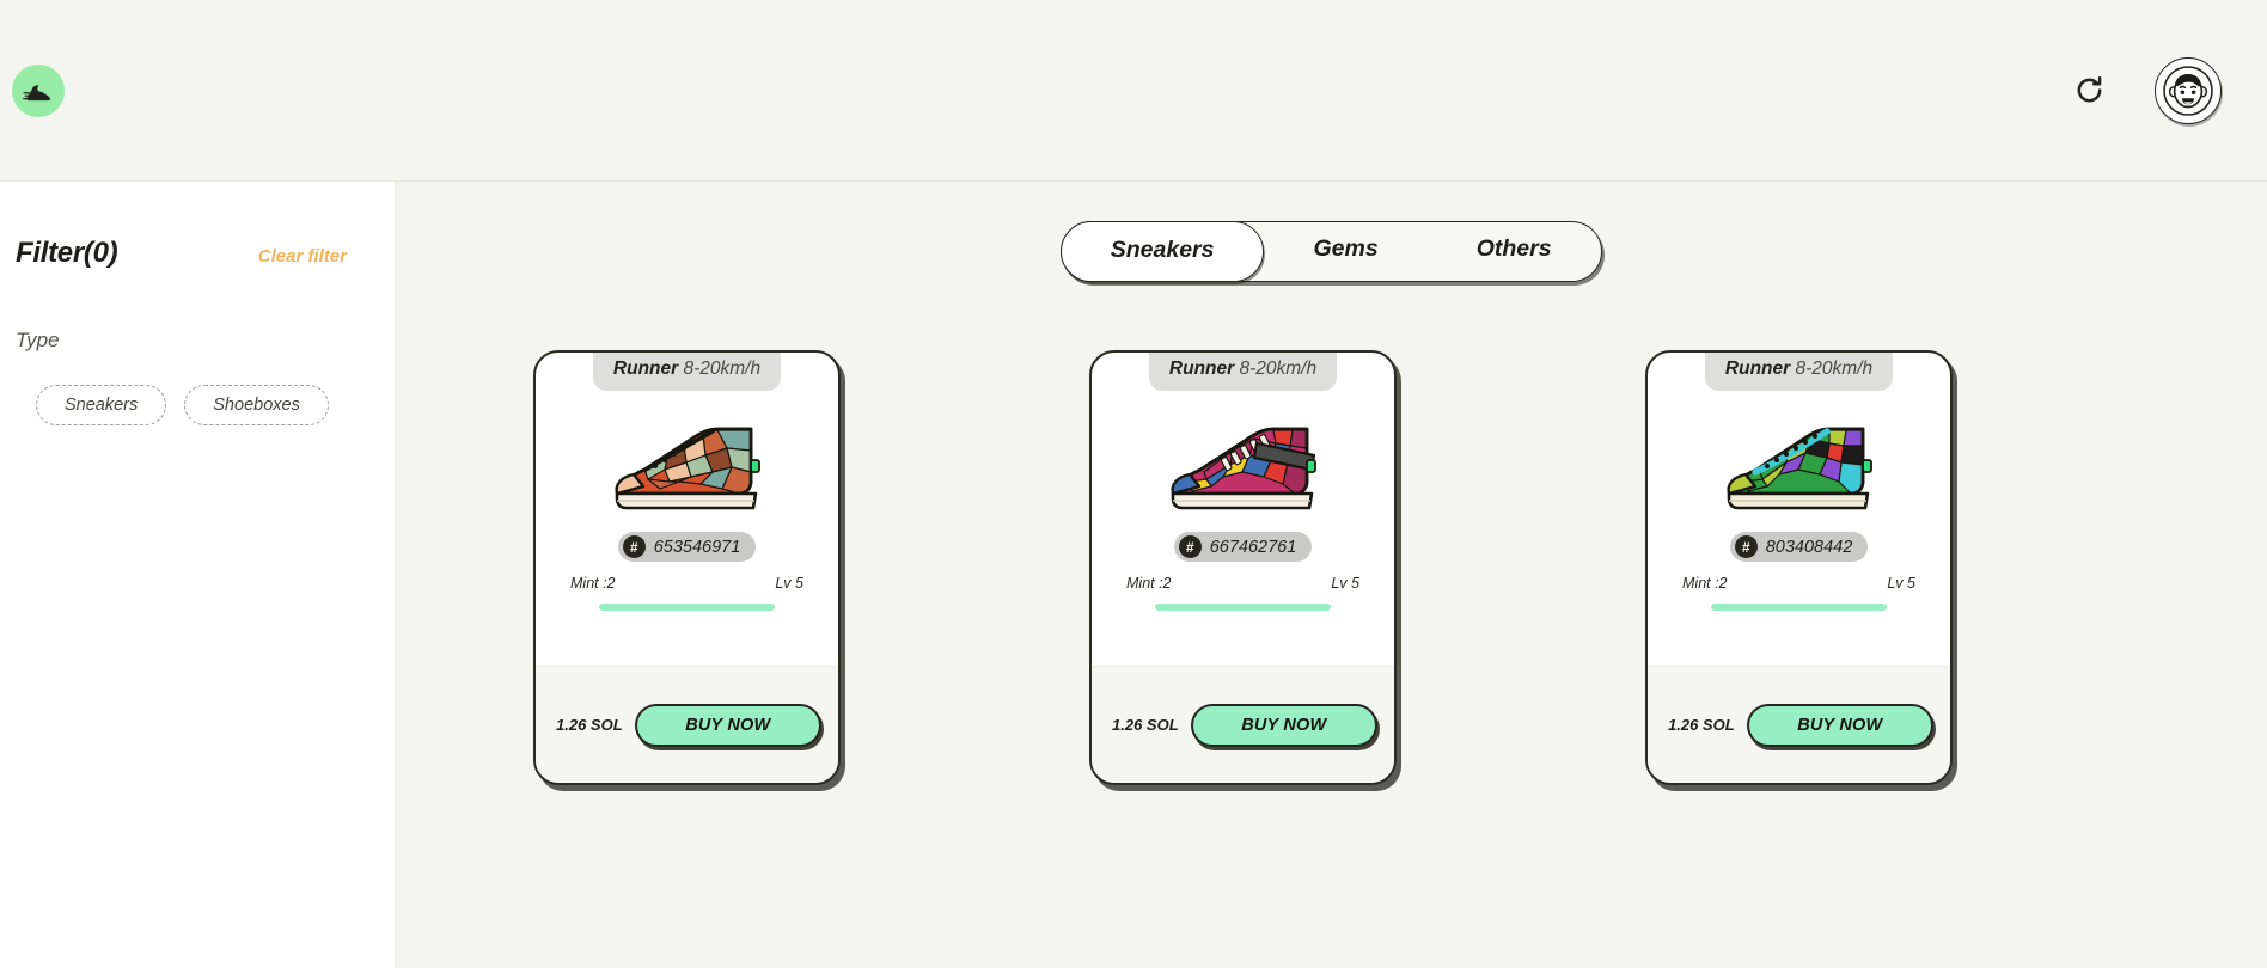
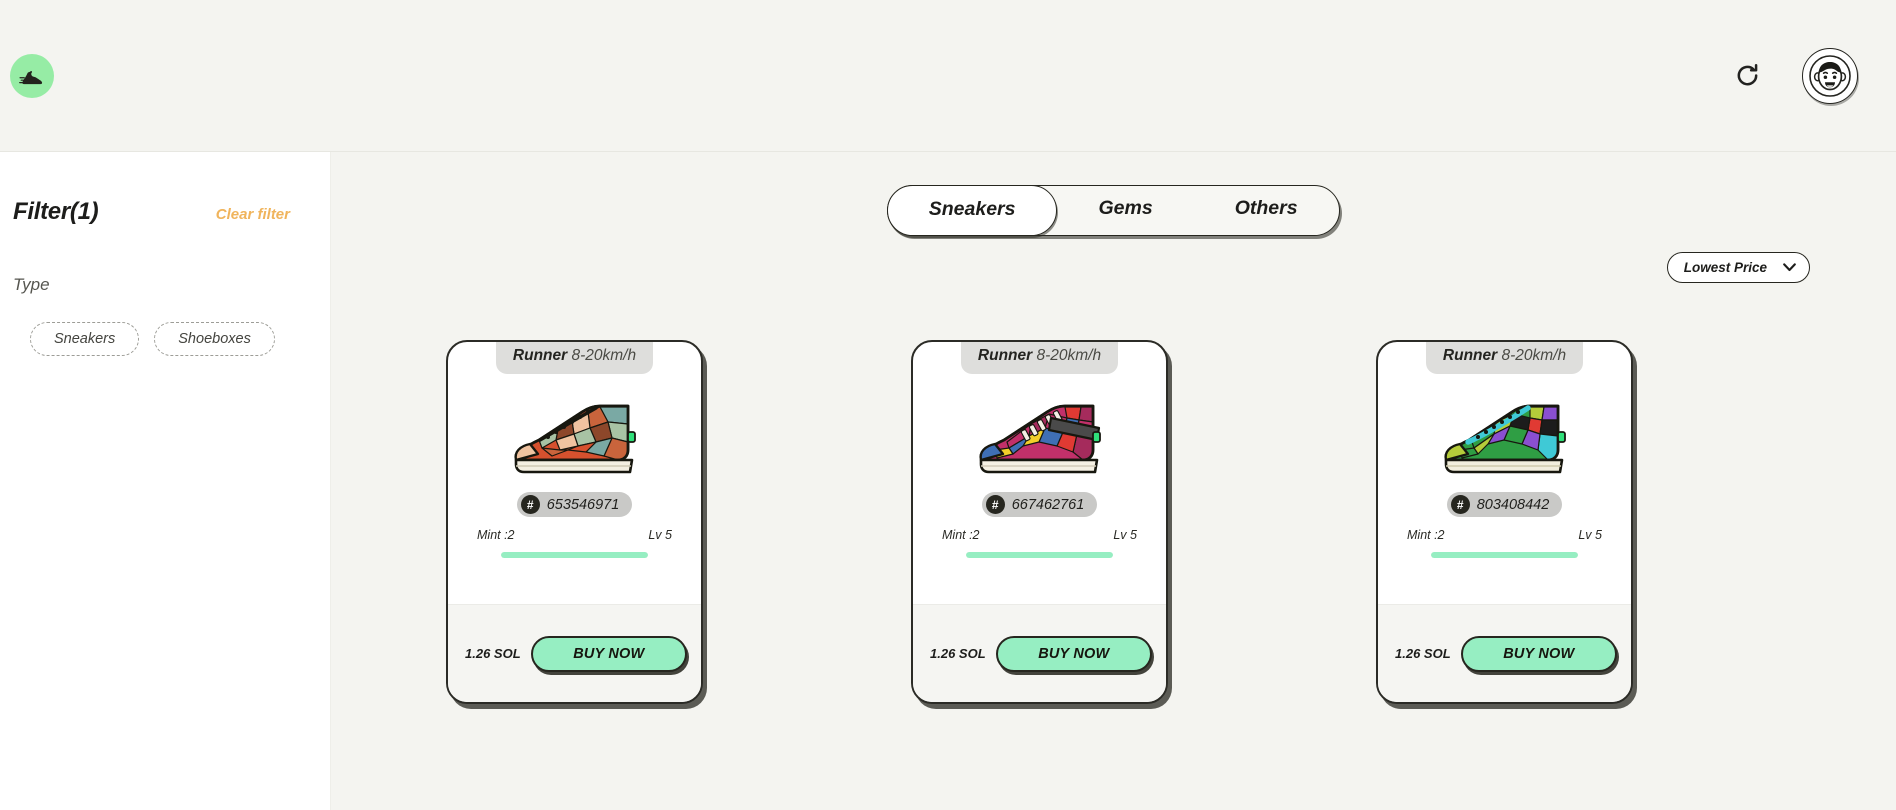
- Filter(0)
+ Filter(1)
  Clear filter
  Type
  Sneakers
  Shoeboxes
  Sneakers
  Gems
  Others
+ Lowest Price
  Runner 8-20km/h
  #
  653546971
  Mint :2
  Lv 5
  1.26 SOL
  BUY NOW
  Runner 8-20km/h
  #
  667462761
  Mint :2
  Lv 5
  1.26 SOL
  BUY NOW
  Runner 8-20km/h
  #
  803408442
  Mint :2
  Lv 5
  1.26 SOL
  BUY NOW
